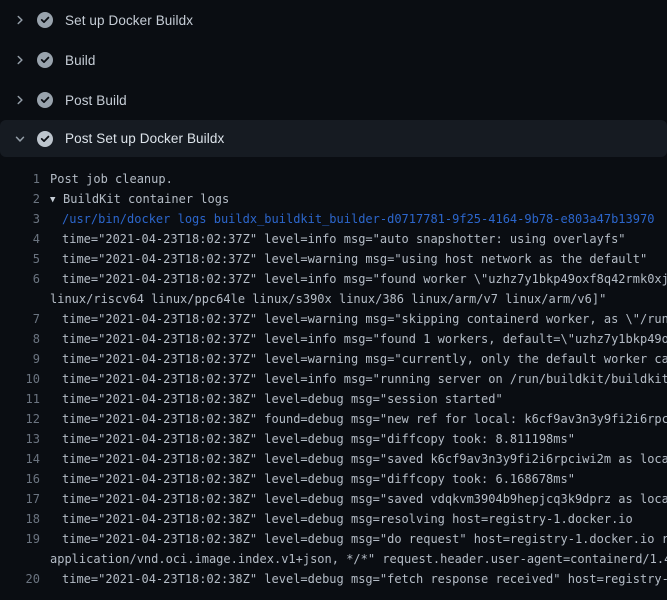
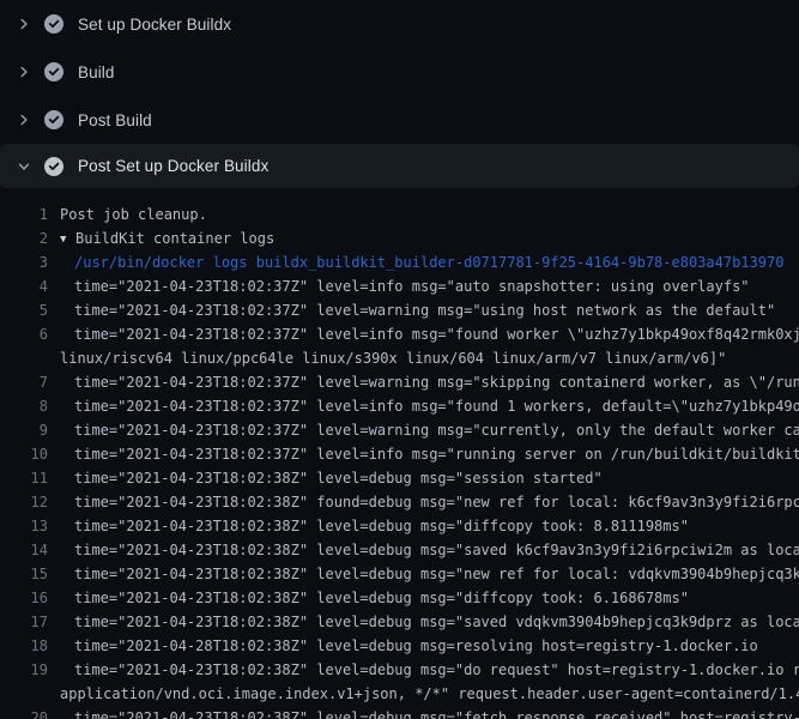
  Set up Docker Buildx
  Build
  Post Build
  Post Set up Docker Buildx
  1
  Post job cleanup.
  2
  ▼ BuildKit container logs
  3
  /usr/bin/docker logs buildx_buildkit_builder-d0717781-9f25-4164-9b78-e803a47b13970
  4
  time="2021-04-23T18:02:37Z" level=info msg="auto snapshotter: using overlayfs"
  5
  time="2021-04-23T18:02:37Z" level=warning msg="using host network as the default"
  6
  time="2021-04-23T18:02:37Z" level=info msg="found worker \"uzhz7y1bkp49oxf8q42rmk0xj
- linux/riscv64 linux/ppc64le linux/s390x linux/386 linux/arm/v7 linux/arm/v6]"
+ linux/riscv64 linux/ppc64le linux/s390x linux/604 linux/arm/v7 linux/arm/v6]"
  7
  time="2021-04-23T18:02:37Z" level=warning msg="skipping containerd worker, as \"/run
  8
  time="2021-04-23T18:02:37Z" level=info msg="found 1 workers, default=\"uzhz7y1bkp49o
  9
  time="2021-04-23T18:02:37Z" level=warning msg="currently, only the default worker ca
  10
  time="2021-04-23T18:02:37Z" level=info msg="running server on /run/buildkit/buildkit
  11
  time="2021-04-23T18:02:38Z" level=debug msg="session started"
  12
  time="2021-04-23T18:02:38Z" found=debug msg="new ref for local: k6cf9av3n3y9fi2i6rpc
  13
  time="2021-04-23T18:02:38Z" level=debug msg="diffcopy took: 8.811198ms"
  14
  time="2021-04-23T18:02:38Z" level=debug msg="saved k6cf9av3n3y9fi2i6rpciwi2m as loca
+ 15
+ time="2021-04-23T18:02:38Z" level=debug msg="new ref for local: vdqkvm3904b9hepjcq3k
  16
  time="2021-04-23T18:02:38Z" level=debug msg="diffcopy took: 6.168678ms"
  17
  time="2021-04-23T18:02:38Z" level=debug msg="saved vdqkvm3904b9hepjcq3k9dprz as loca
  18
- time="2021-04-23T18:02:38Z" level=debug msg=resolving host=registry-1.docker.io
+ time="2021-04-28T18:02:38Z" level=debug msg=resolving host=registry-1.docker.io
  19
  time="2021-04-23T18:02:38Z" level=debug msg="do request" host=registry-1.docker.io r
  application/vnd.oci.image.index.v1+json, */*" request.header.user-agent=containerd/1.
  20
  time="2021-04-23T18:02:38Z" level=debug msg="fetch response received" host=registry-
